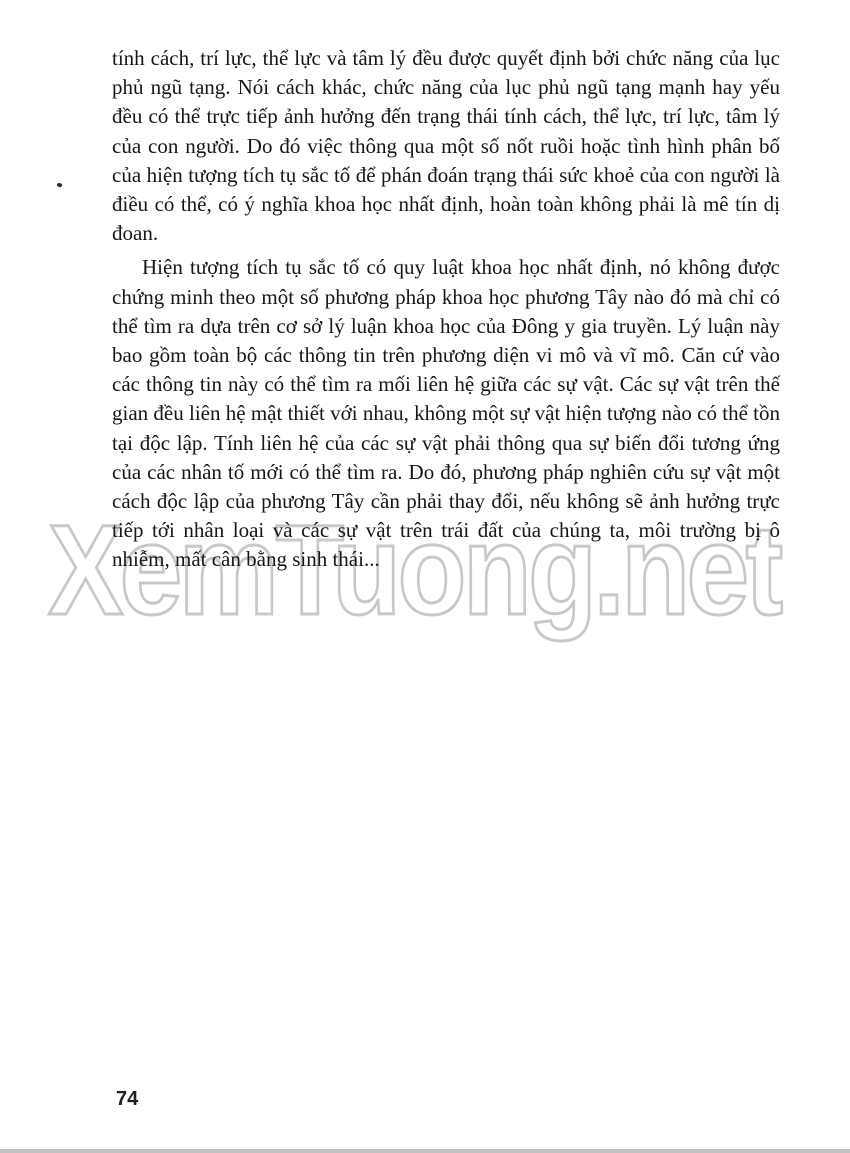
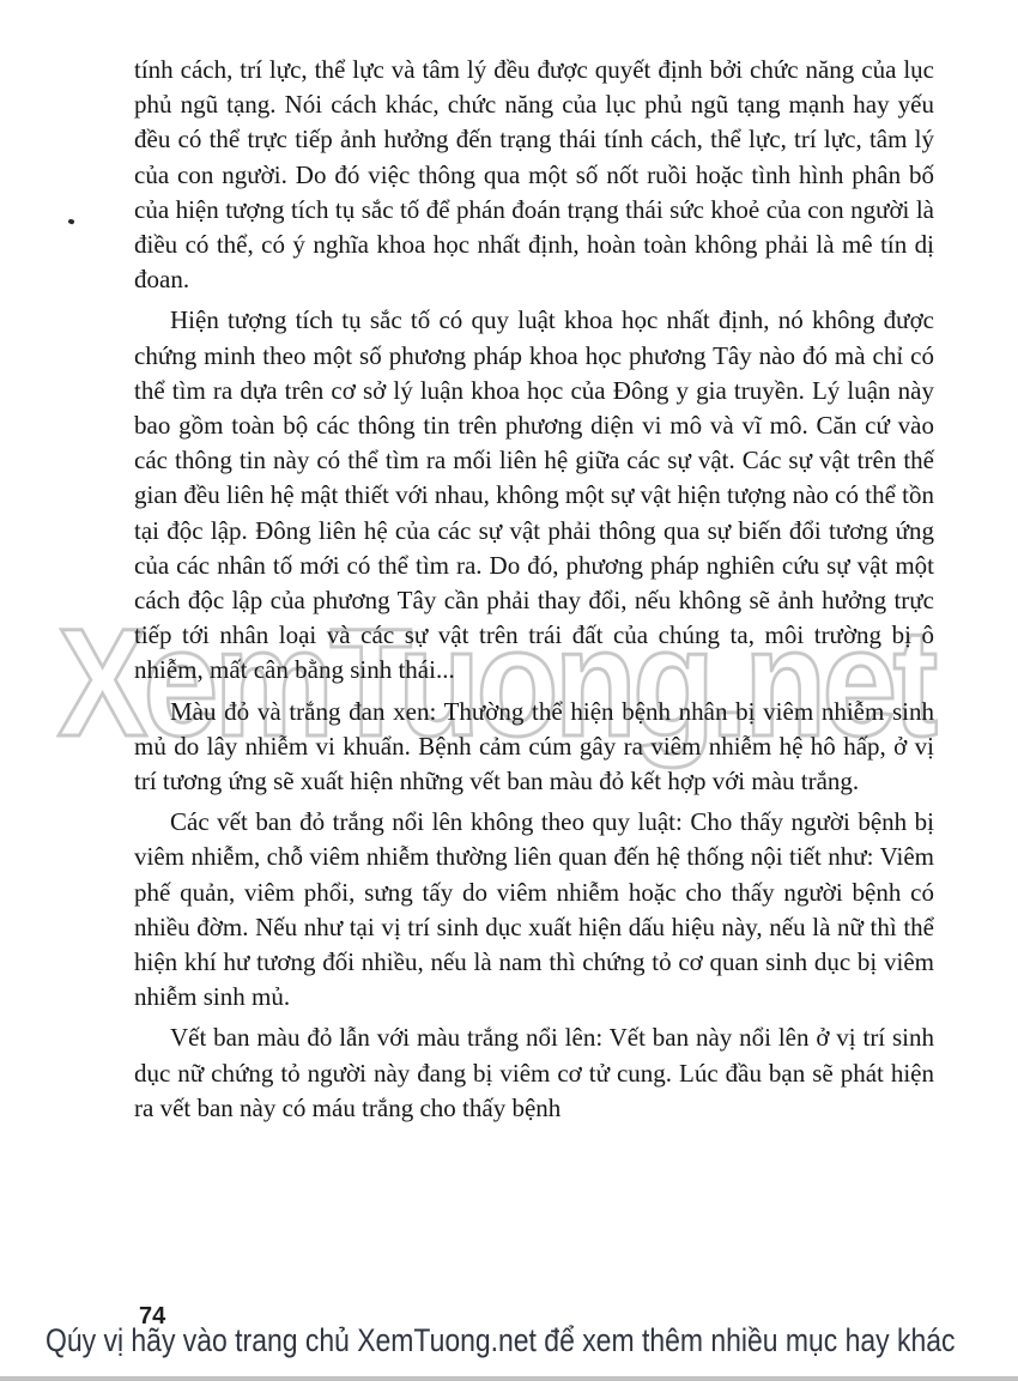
  XemTuong.net
  tính cách, trí lực, thể lực và tâm lý đều được quyết định bởi chức năng của lục phủ ngũ tạng. Nói cách khác, chức năng của lục phủ ngũ tạng mạnh hay yếu đều có thể trực tiếp ảnh hưởng đến trạng thái tính cách, thể lực, trí lực, tâm lý của con người. Do đó việc thông qua một số nốt ruồi hoặc tình hình phân bố của hiện tượng tích tụ sắc tố để phán đoán trạng thái sức khoẻ của con người là điều có thể, có ý nghĩa khoa học nhất định, hoàn toàn không phải là mê tín dị đoan.
- Hiện tượng tích tụ sắc tố có quy luật khoa học nhất định, nó không được chứng minh theo một số phương pháp khoa học phương Tây nào đó mà chỉ có thể tìm ra dựa trên cơ sở lý luận khoa học của Đông y gia truyền. Lý luận này bao gồm toàn bộ các thông tin trên phương diện vi mô và vĩ mô. Căn cứ vào các thông tin này có thể tìm ra mối liên hệ giữa các sự vật. Các sự vật trên thế gian đều liên hệ mật thiết với nhau, không một sự vật hiện tượng nào có thể tồn tại độc lập. Tính liên hệ của các sự vật phải thông qua sự biến đổi tương ứng của các nhân tố mới có thể tìm ra. Do đó, phương pháp nghiên cứu sự vật một cách độc lập của phương Tây cần phải thay đổi, nếu không sẽ ảnh hưởng trực tiếp tới nhân loại và các sự vật trên trái đất của chúng ta, môi trường bị ô nhiễm, mất cân bằng sinh thái...
+ Hiện tượng tích tụ sắc tố có quy luật khoa học nhất định, nó không được chứng minh theo một số phương pháp khoa học phương Tây nào đó mà chỉ có thể tìm ra dựa trên cơ sở lý luận khoa học của Đông y gia truyền. Lý luận này bao gồm toàn bộ các thông tin trên phương diện vi mô và vĩ mô. Căn cứ vào các thông tin này có thể tìm ra mối liên hệ giữa các sự vật. Các sự vật trên thế gian đều liên hệ mật thiết với nhau, không một sự vật hiện tượng nào có thể tồn tại độc lập. Đông liên hệ của các sự vật phải thông qua sự biến đổi tương ứng của các nhân tố mới có thể tìm ra. Do đó, phương pháp nghiên cứu sự vật một cách độc lập của phương Tây cần phải thay đổi, nếu không sẽ ảnh hưởng trực tiếp tới nhân loại và các sự vật trên trái đất của chúng ta, môi trường bị ô nhiễm, mất cân bằng sinh thái...
+ Màu đỏ và trắng đan xen: Thường thể hiện bệnh nhân bị viêm nhiễm sinh mủ do lây nhiễm vi khuẩn. Bệnh cảm cúm gây ra viêm nhiễm hệ hô hấp, ở vị trí tương ứng sẽ xuất hiện những vết ban màu đỏ kết hợp với màu trắng.
+ Các vết ban đỏ trắng nổi lên không theo quy luật: Cho thấy người bệnh bị viêm nhiễm, chỗ viêm nhiễm thường liên quan đến hệ thống nội tiết như: Viêm phế quản, viêm phổi, sưng tấy do viêm nhiễm hoặc cho thấy người bệnh có nhiều đờm. Nếu như tại vị trí sinh dục xuất hiện dấu hiệu này, nếu là nữ thì thể hiện khí hư tương đối nhiều, nếu là nam thì chứng tỏ cơ quan sinh dục bị viêm nhiễm sinh mủ.
+ Vết ban màu đỏ lẫn với màu trắng nổi lên: Vết ban này nổi lên ở vị trí sinh dục nữ chứng tỏ người này đang bị viêm cơ tử cung. Lúc đầu bạn sẽ phát hiện ra vết ban này có máu trắng cho thấy bệnh
  74
+ Qúy vị hãy vào trang chủ XemTuong.net để xem thêm nhiều mục hay khác
